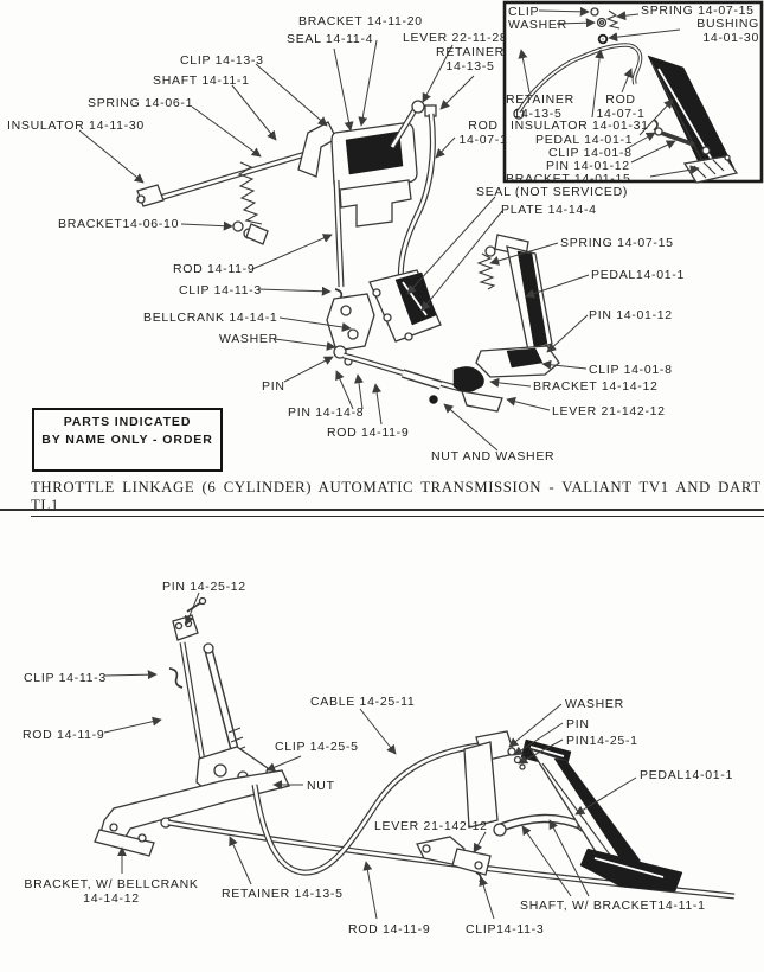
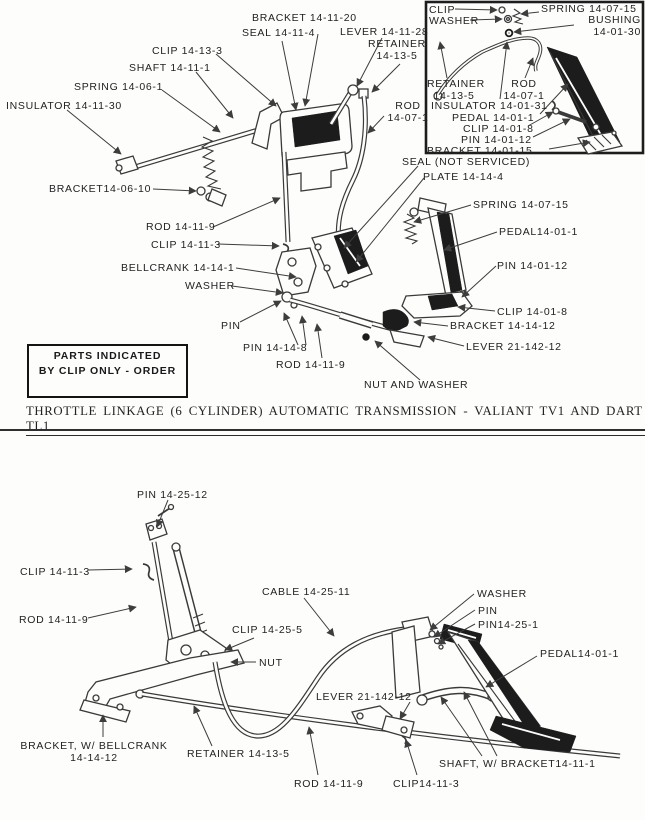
  BRACKET 14-11-20
  SEAL 14-11-4
- LEVER 22-11-28
+ LEVER 14-11-28
  RETAINER
  14-13-5
  CLIP 14-13-3
  SHAFT 14-11-1
  SPRING 14-06-1
  INSULATOR 14-11-30
  ROD
  14-07-1
  BRACKET14-06-10
  SEAL (NOT SERVICED)
  PLATE 14-14-4
  SPRING 14-07-15
  PEDAL14-01-1
  ROD 14-11-9
  CLIP 14-11-3
  BELLCRANK 14-14-1
  WASHER
  PIN 14-01-12
  PIN
  CLIP 14-01-8
  BRACKET 14-14-12
  PIN 14-14-8
  LEVER 21-142-12
  ROD 14-11-9
  NUT AND WASHER
  CLIP
  WASHER
  SPRING 14-07-15
  BUSHING
  14-01-30
  RETAINER
  14-13-5
  ROD
  14-07-1
  INSULATOR 14-01-31
  PEDAL 14-01-1
  CLIP 14-01-8
  PIN 14-01-12
  BRACKET 14-01-15
  PARTS INDICATED
- BY NAME ONLY - ORDER
+ BY CLIP ONLY - ORDER
  THROTTLE LINKAGE (6 CYLINDER) AUTOMATIC TRANSMISSION - VALIANT TV1 AND DART TL1
  PIN 14-25-12
  CLIP 14-11-3
  ROD 14-11-9
  CABLE 14-25-11
  CLIP 14-25-5
  NUT
  WASHER
  PIN
  PIN14-25-1
  PEDAL14-01-1
  LEVER 21-142-12
  BRACKET, W/ BELLCRANK
  14-14-12
  RETAINER 14-13-5
  ROD 14-11-9
  CLIP14-11-3
  SHAFT, W/ BRACKET14-11-1
